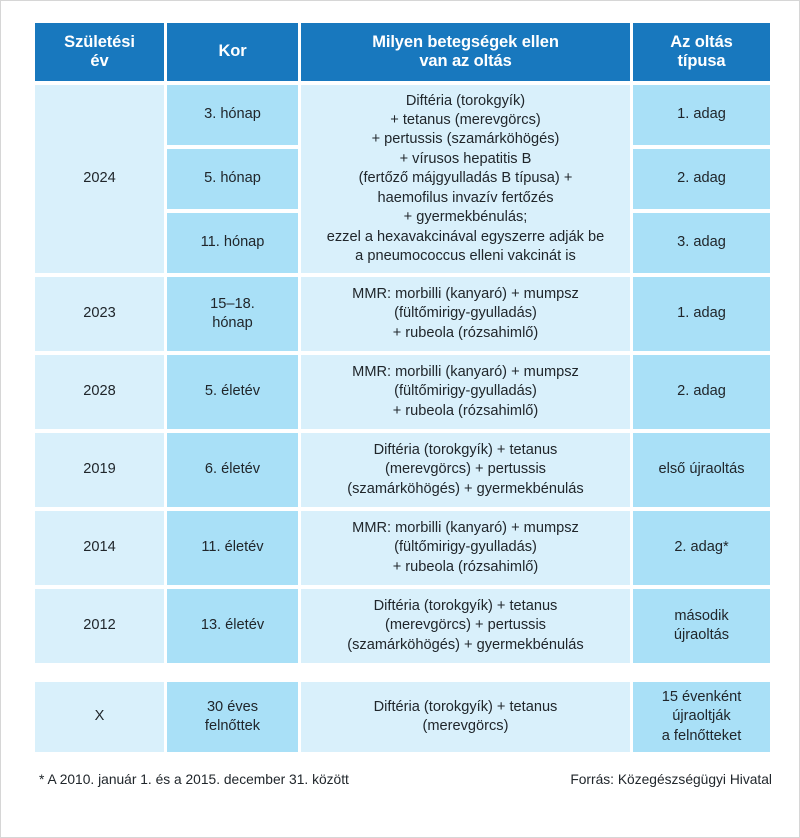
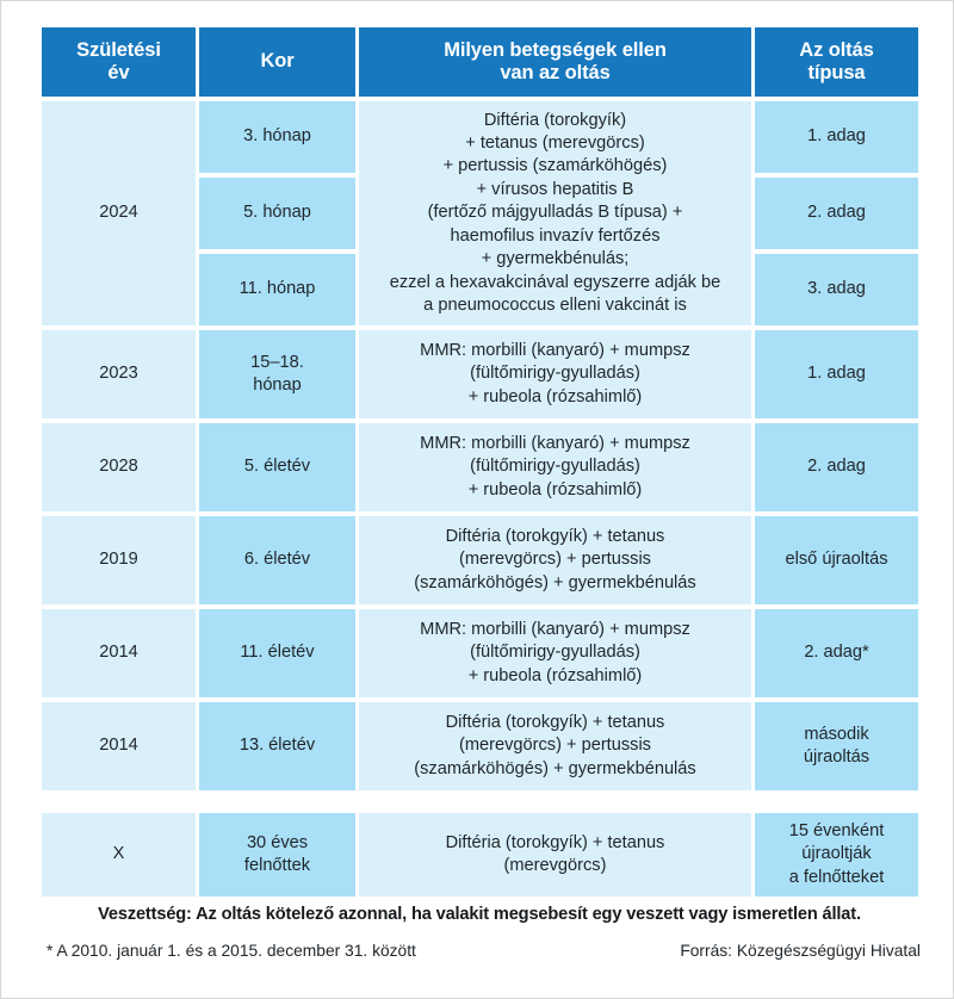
  Születési év	Kor	Milyen betegségek ellen van az oltás	Az oltás típusa
  2024	3. hónap	Diftéria (torokgyík) + tetanus (merevgörcs) + pertussis (szamárköhögés) + vírusos hepatitis B (fertőző májgyulladás B típusa) + haemofilus invazív fertőzés + gyermekbénulás; ezzel a hexavakcinával egyszerre adják be a pneumococcus elleni vakcinát is	1. adag
  5. hónap	2. adag
  11. hónap	3. adag
  2023	15–18. hónap	MMR: morbilli (kanyaró) + mumpsz (fültőmirigy-gyulladás) + rubeola (rózsahimlő)	1. adag
  2028	5. életév	MMR: morbilli (kanyaró) + mumpsz (fültőmirigy-gyulladás) + rubeola (rózsahimlő)	2. adag
  2019	6. életév	Diftéria (torokgyík) + tetanus (merevgörcs) + pertussis (szamárköhögés) + gyermekbénulás	első újraoltás
  2014	11. életév	MMR: morbilli (kanyaró) + mumpsz (fültőmirigy-gyulladás) + rubeola (rózsahimlő)	2. adag*
- 2012	13. életév	Diftéria (torokgyík) + tetanus (merevgörcs) + pertussis (szamárköhögés) + gyermekbénulás	második újraoltás
+ 2014	13. életév	Diftéria (torokgyík) + tetanus (merevgörcs) + pertussis (szamárköhögés) + gyermekbénulás	második újraoltás
  X	30 éves felnőttek	Diftéria (torokgyík) + tetanus (merevgörcs)	15 évenként újraoltják a felnőtteket
+ Veszettség: Az oltás kötelező azonnal, ha valakit megsebesít egy veszett vagy ismeretlen állat.
  * A 2010. január 1. és a 2015. december 31. között
  Forrás: Közegészségügyi Hivatal
